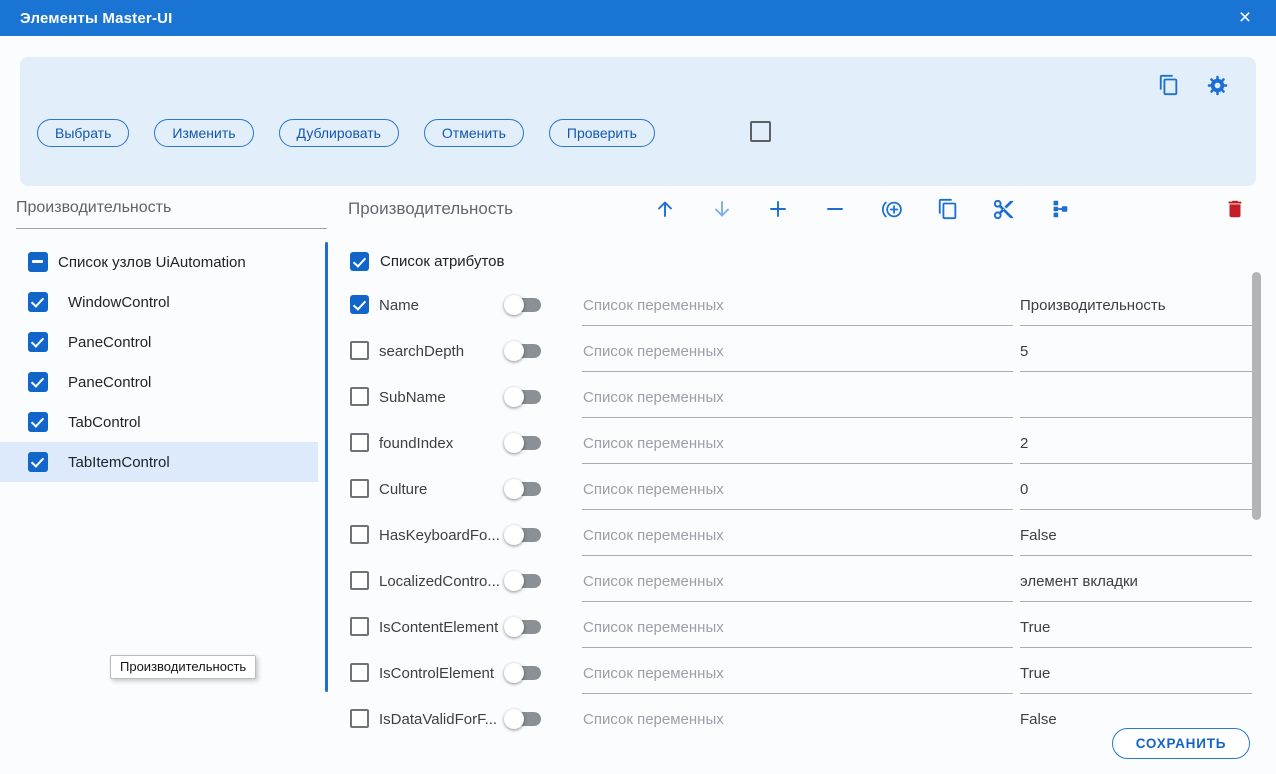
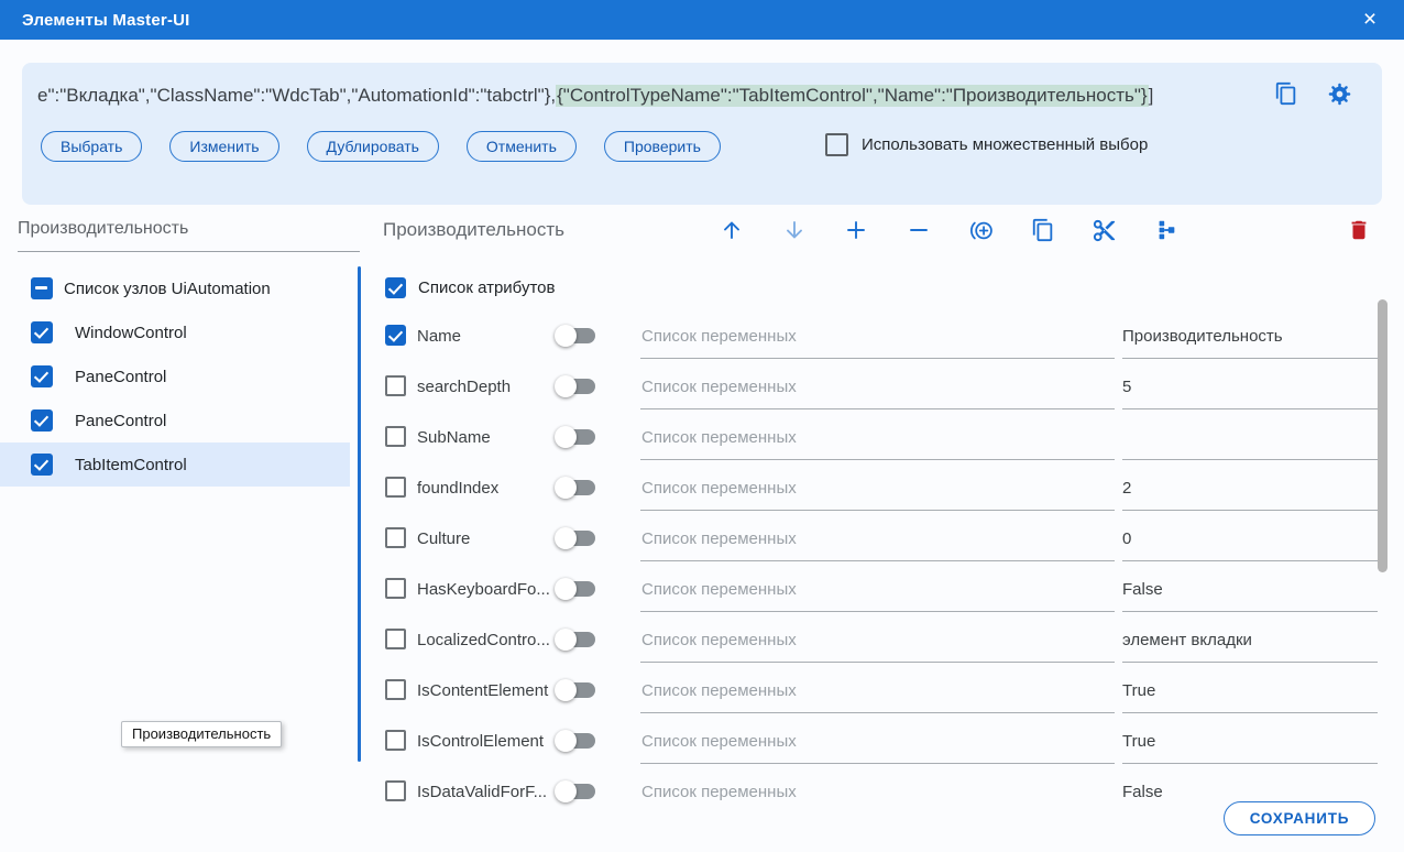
  Элементы Master-UI
  ×
+ e":"Вкладка","ClassName":"WdcTab","AutomationId":"tabctrl"},{"ControlTypeName":"TabItemControl","Name":"Производительность"}]
  Выбрать
  Изменить
  Дублировать
  Отменить
  Проверить
+ Использовать множественный выбор
  Производительность
  Список узлов UiAutomation
  WindowControl
  PaneControl
  PaneControl
- TabControl
  TabItemControl
  Производительность
  Производительность
  Список атрибутов
  Name
  Список переменных
  Производительность
  searchDepth
  Список переменных
  5
  SubName
  Список переменных
  foundIndex
  Список переменных
  2
  Culture
  Список переменных
  0
  HasKeyboardFo...
  Список переменных
  False
  LocalizedContro...
  Список переменных
  элемент вкладки
  IsContentElement
  Список переменных
  True
  IsControlElement
  Список переменных
  True
  IsDataValidForF...
  Список переменных
  False
  СОХРАНИТЬ
